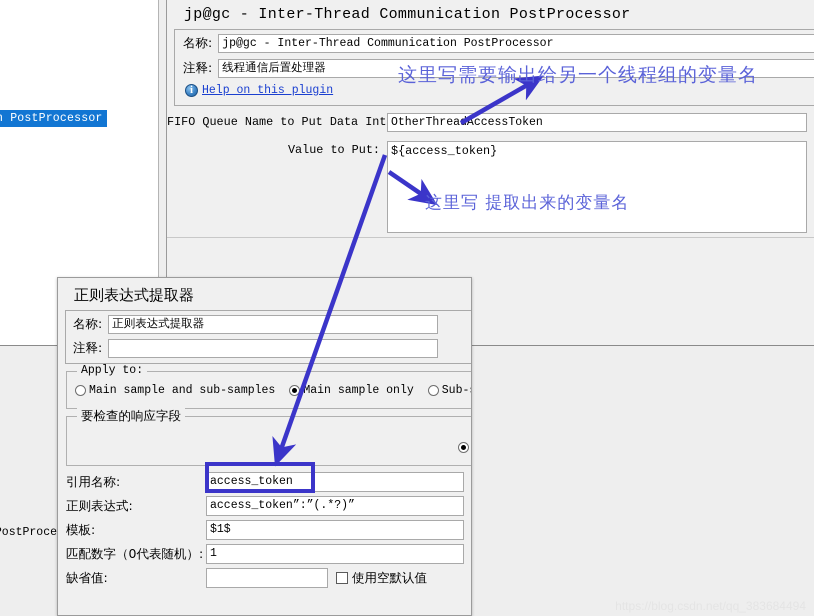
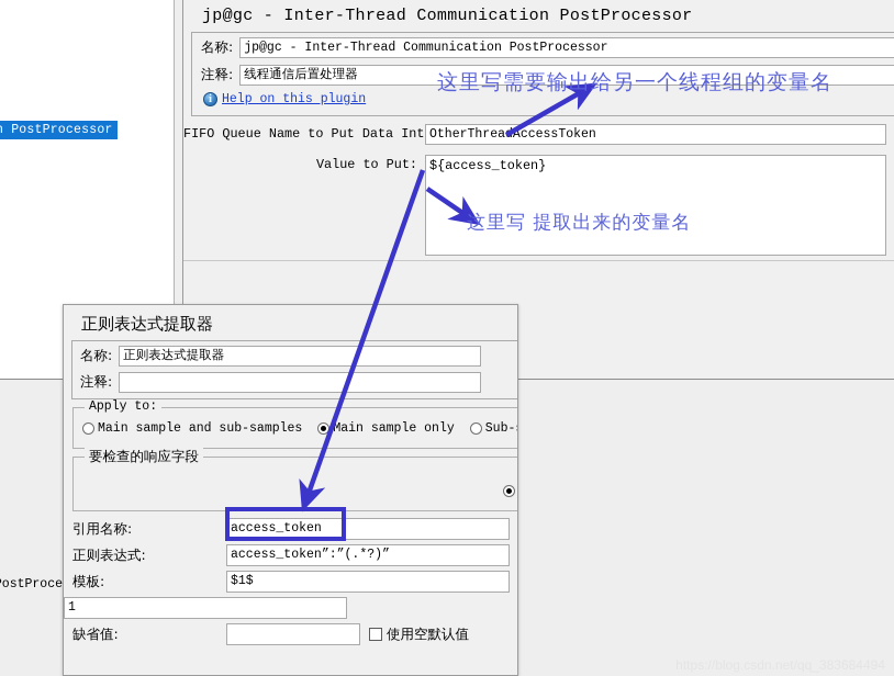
  PostProcessor
  jp@gc - Inter-Thread Communication PostProcessor
  名称:
  jp@gc - Inter-Thread Communication PostProcessor
  注释:
  线程通信后置处理器
  Help on this plugin
  FIFO Queue Name to Put Data In
  OtherThreaAccessToken
  Value to Put:
  ${access_token}
  正则表达式提取器
  名称:
  正则表达式提取器
  注释:
  Apply to:
  Main sample and sub-samples
  Main sample only
  要检查的响应字段
  引用名称:
  access_token
  正则表达式:
  access_token”:”(.*?)”
  模板:
  $1$
- 匹配数字（0代表随机）:
  1
  缺省值:
  使用空默认值
  这里写需要输出给另一个线程组的变量名
  这里写 提取出来的变量名
